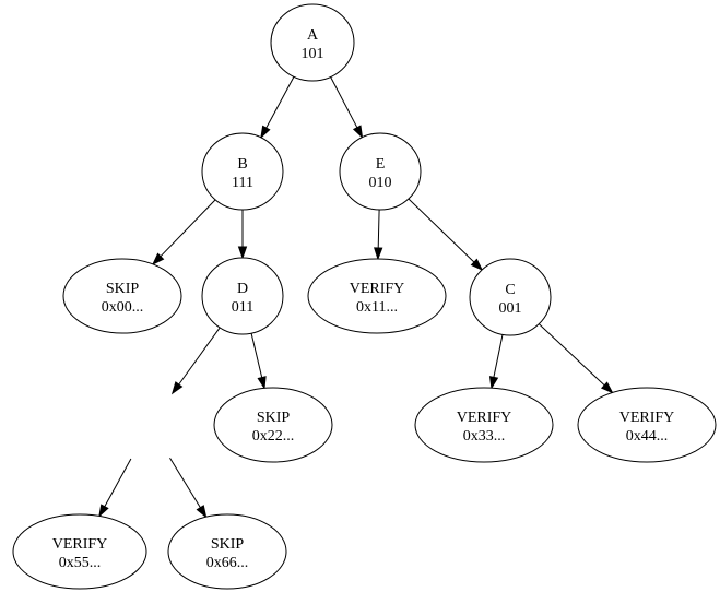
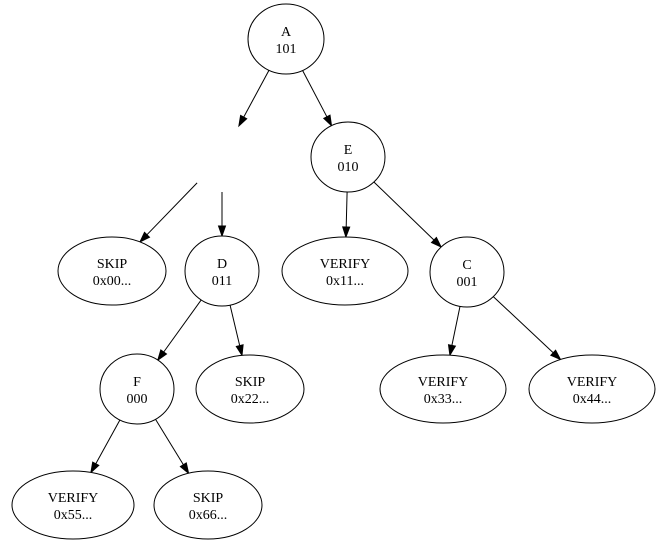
  A
  101
- B
- 111
  E
  010
  SKIP
  0x00...
  D
  011
  VERIFY
  0x11...
  C
  001
+ F
+ 000
  SKIP
  0x22...
  VERIFY
  0x33...
  VERIFY
  0x44...
  VERIFY
  0x55...
  SKIP
  0x66...
